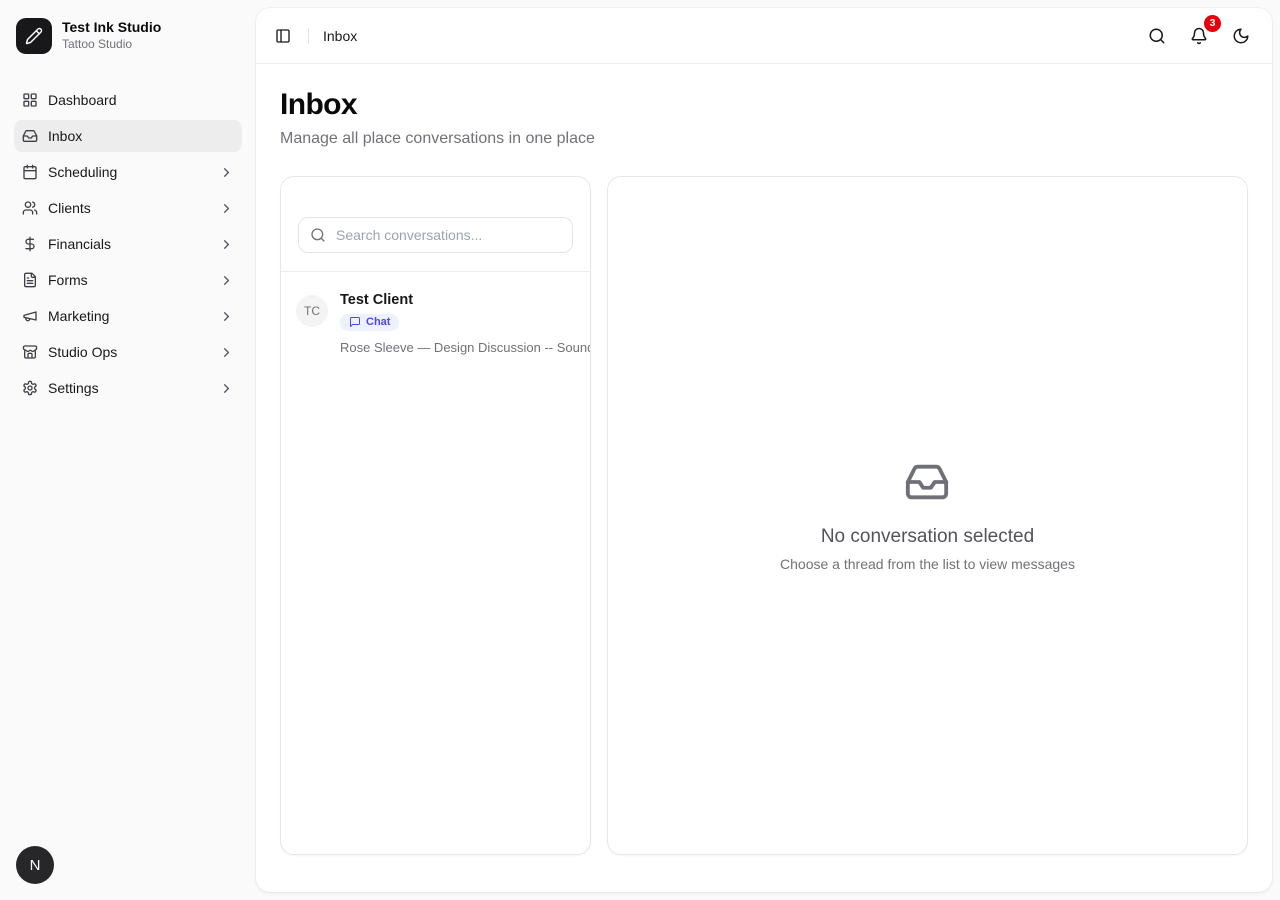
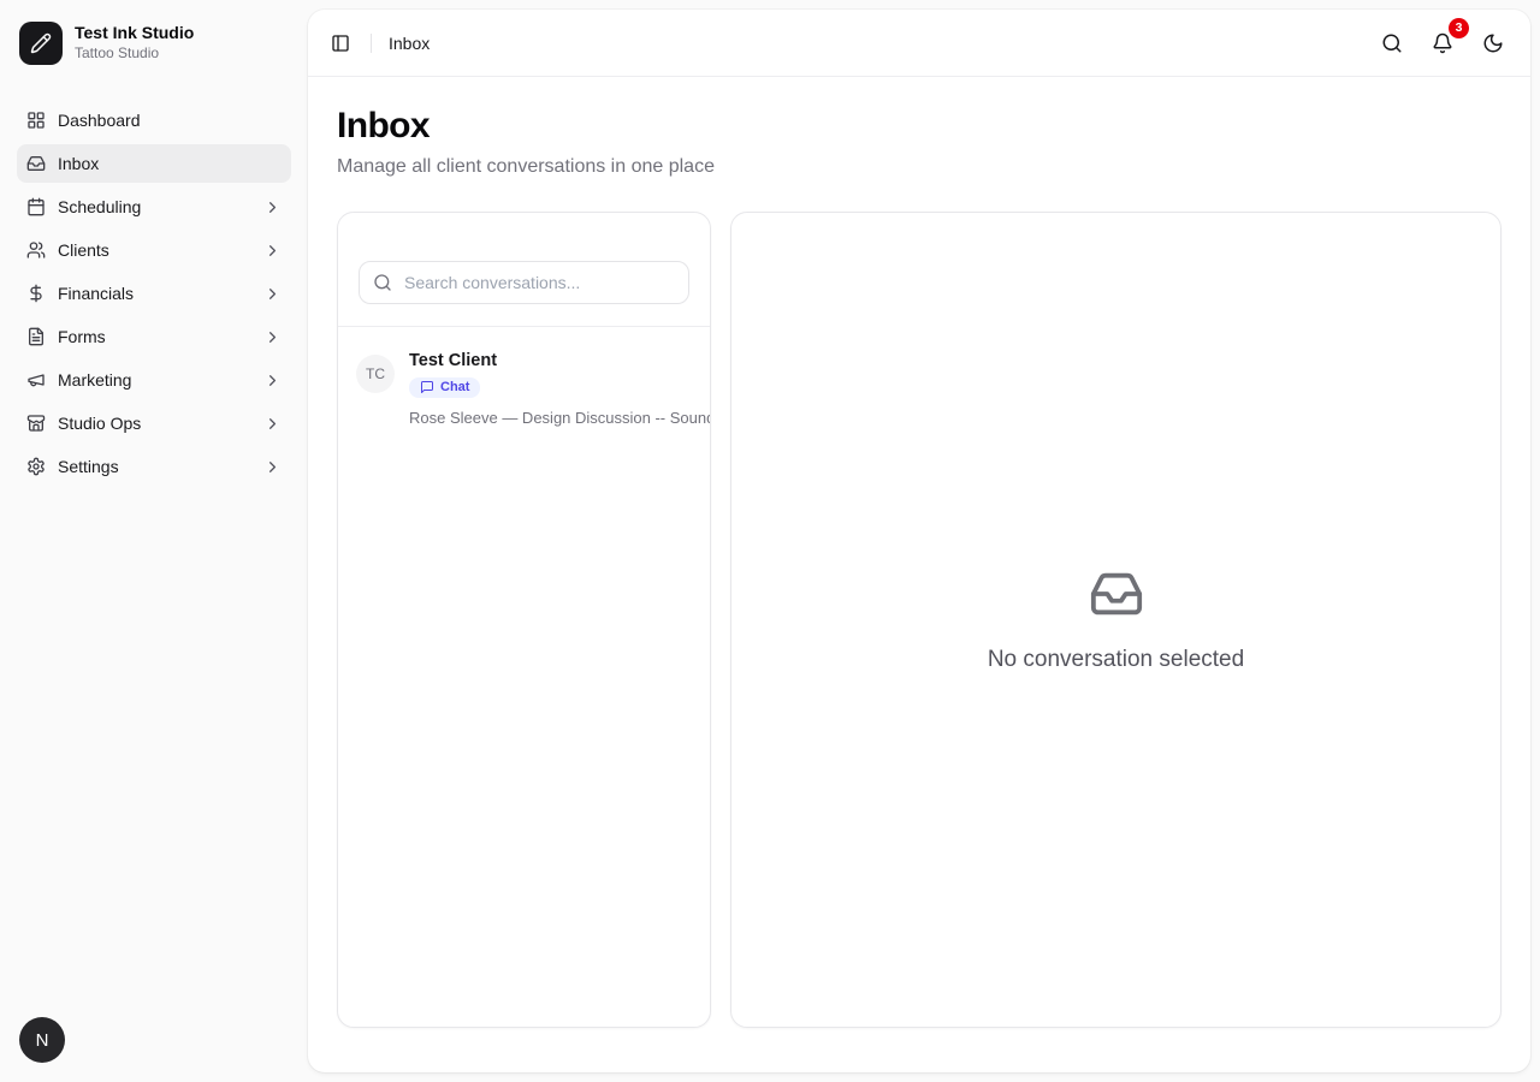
  Test Ink Studio
  Tattoo Studio
  Dashboard
  Inbox
  Scheduling
  Clients
  Financials
  Forms
  Marketing
  Studio Ops
  Settings
  N
  Inbox
  3
  Inbox
- Manage all place conversations in one place
+ Manage all client conversations in one place
  Search conversations...
  TC
  Test Client
  Chat
  Rose Sleeve — Design Discussion -- Soun
  No conversation selected
- Choose a thread from the list to view messages
